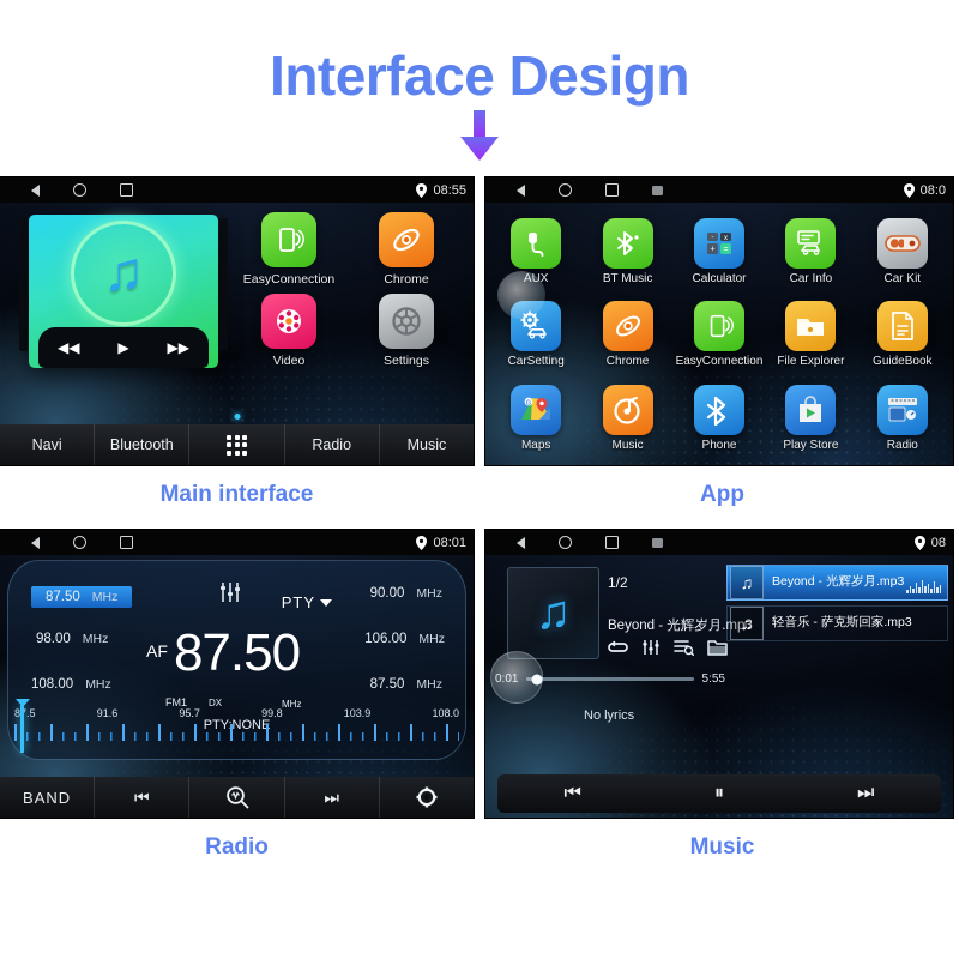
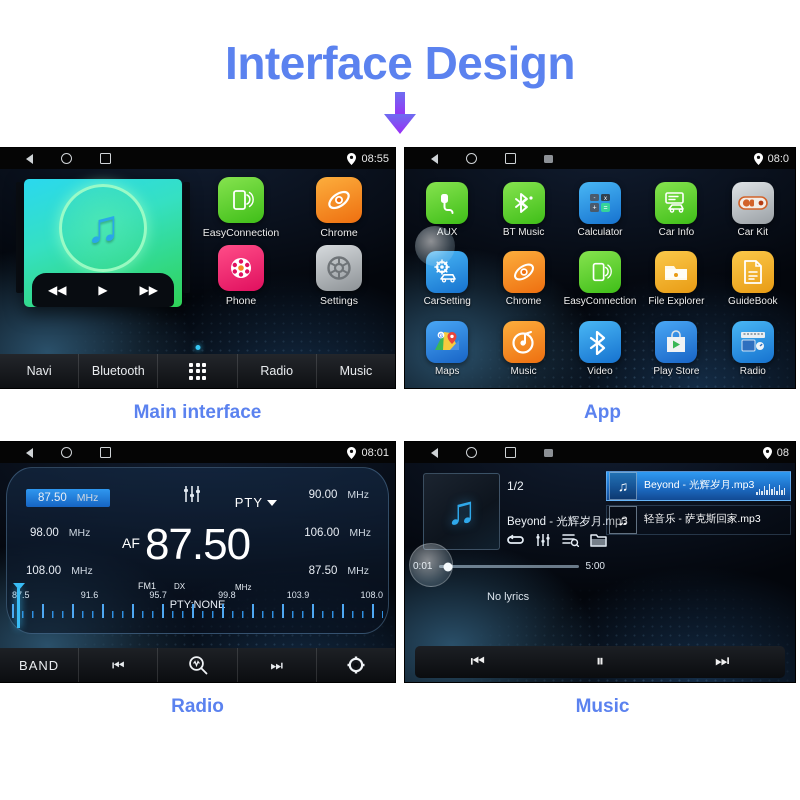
  Interface Design
  08:55
  ♫
  ◀◀
  ▶
  ▶▶
  EasyConnection
  Chrome
- Video
+ Phone
  Settings
  Navi
  Bluetooth
  Radio
  Music
  Main interface
  08:0
  BT Music
  Calculator
  Car Info
  Car Kit
  CarSetting
  Chrome
  EasyConnection
  File Explorer
  GuideBook
  Maps
  Music
- Phone
+ Video
  Play Store
  Radio
  App
  08:01
  87.50
  MHz
  98.00
  MHz
  108.00
  MHz
  90.00
  MHz
  106.00
  MHz
  87.50
  MHz
  PTY
  AF
  87.50
  FM1
  DX
  MHz
  8.5
  91.6
  95.7
  99.8
  103.9
  108.0
  BAND
  ⏮
  ⏭
  Radio
  08
  ♫
  1/2
  Beyond - 光辉岁月.mp3
- 5:55
+ 5:00
  No lyrics
  ♫
  Beyond - 光辉岁月.mp3
  ♫
  轻音乐 - 萨克斯回家.mp3
  ⏮
  ⏸
  ⏭
  Music
